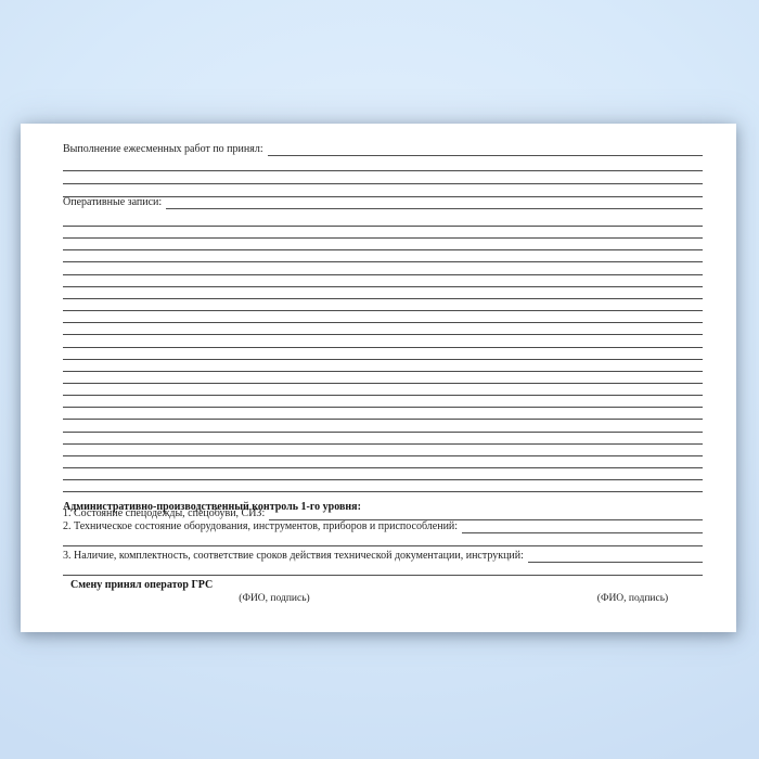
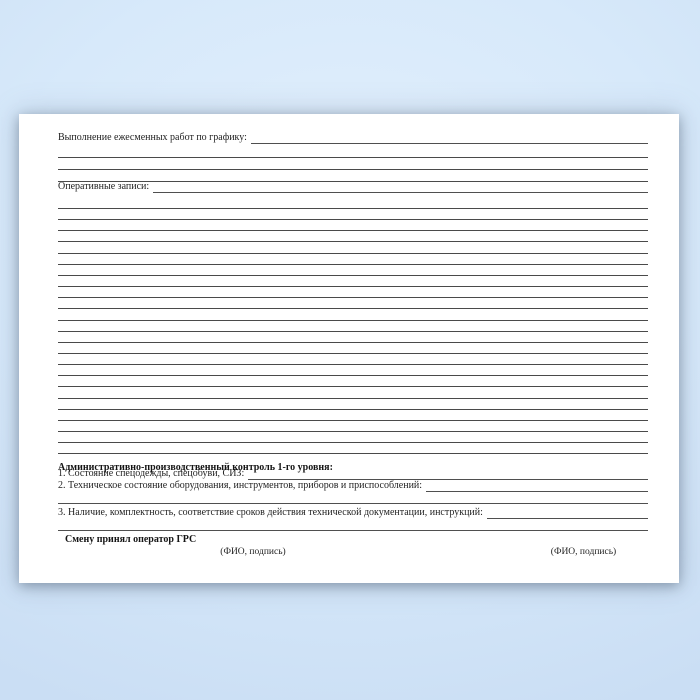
- Выполнение ежесменных работ по принял:
+ Выполнение ежесменных работ по графику:
  Оперативные записи:
  Административно-производственный контроль 1-го уровня:
  1. Состояние спецодежды, спецобуви, СИЗ:
  2. Техническое состояние оборудования, инструментов, приборов и приспособлений:
  3. Наличие, комплектность, соответствие сроков действия технической документации, инструкций:
  Смену принял оператор ГРС
  (ФИО, подпись)
  (ФИО, подпись)
